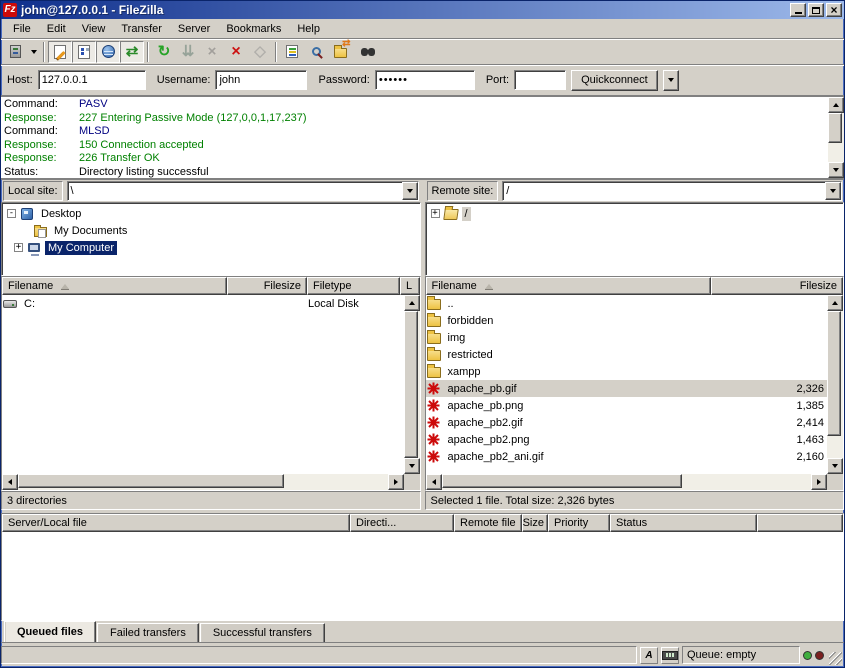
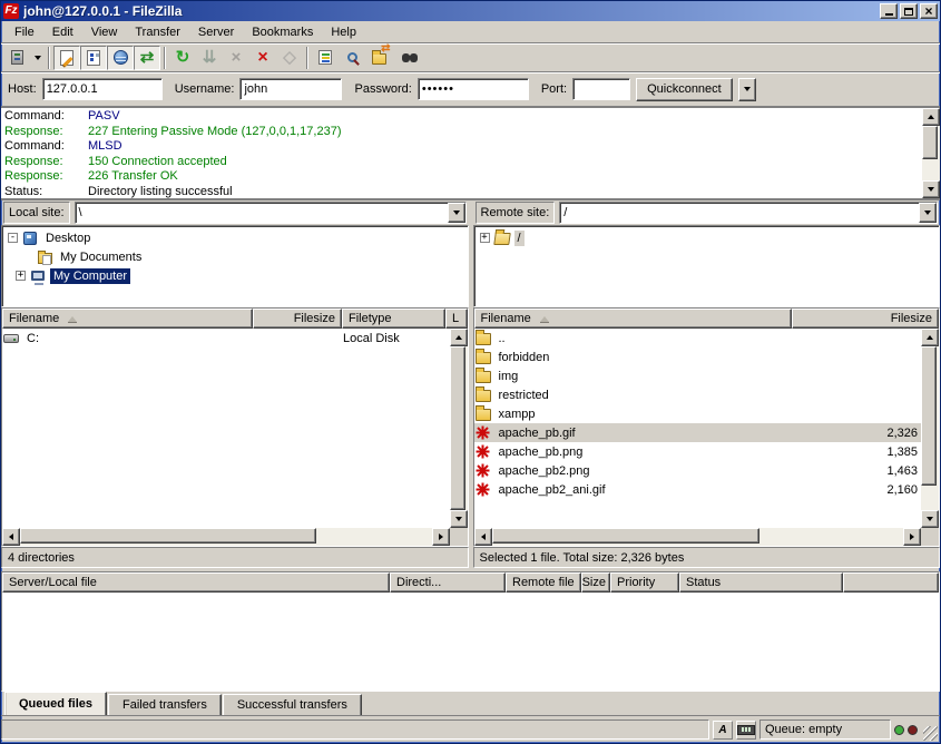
  Fz
  john@127.0.0.1 - FileZilla
  ×
  File
  Edit
  View
  Transfer
  Server
  Bookmarks
  Help
  ⇄
  ↻
  ⇊
  ×
  ×
  ◇
  ⇄
  Host:
  127.0.0.1
  Username:
  john
  Password:
  ••••••
  Port:
  Quickconnect
  Command:
  PASV
  Response:
  227 Entering Passive Mode (127,0,0,1,17,237)
  Command:
  MLSD
  Response:
  150 Connection accepted
  Response:
  226 Transfer OK
  Status:
  Directory listing successful
  Local site:
  \
  -
  Desktop
  My Documents
  +
  My Computer
  Remote site:
  /
  +
  /
  Filename
  Filesize
  Filetype
  L
  C:
  Local Disk
  Filename
  Filesize
  ..
  forbidden
  img
  restricted
  xampp
  apache_pb.gif
  2,326
  apache_pb.png
  1,385
- apache_pb2.gif
- 2,414
  apache_pb2.png
  1,463
  apache_pb2_ani.gif
  2,160
- 3 directories
+ 4 directories
  Selected 1 file. Total size: 2,326 bytes
  Server/Local file
  Directi...
  Remote file
  Size
  Priority
  Status
  Queued files
  Failed transfers
  Successful transfers
  A
  Queue: empty
